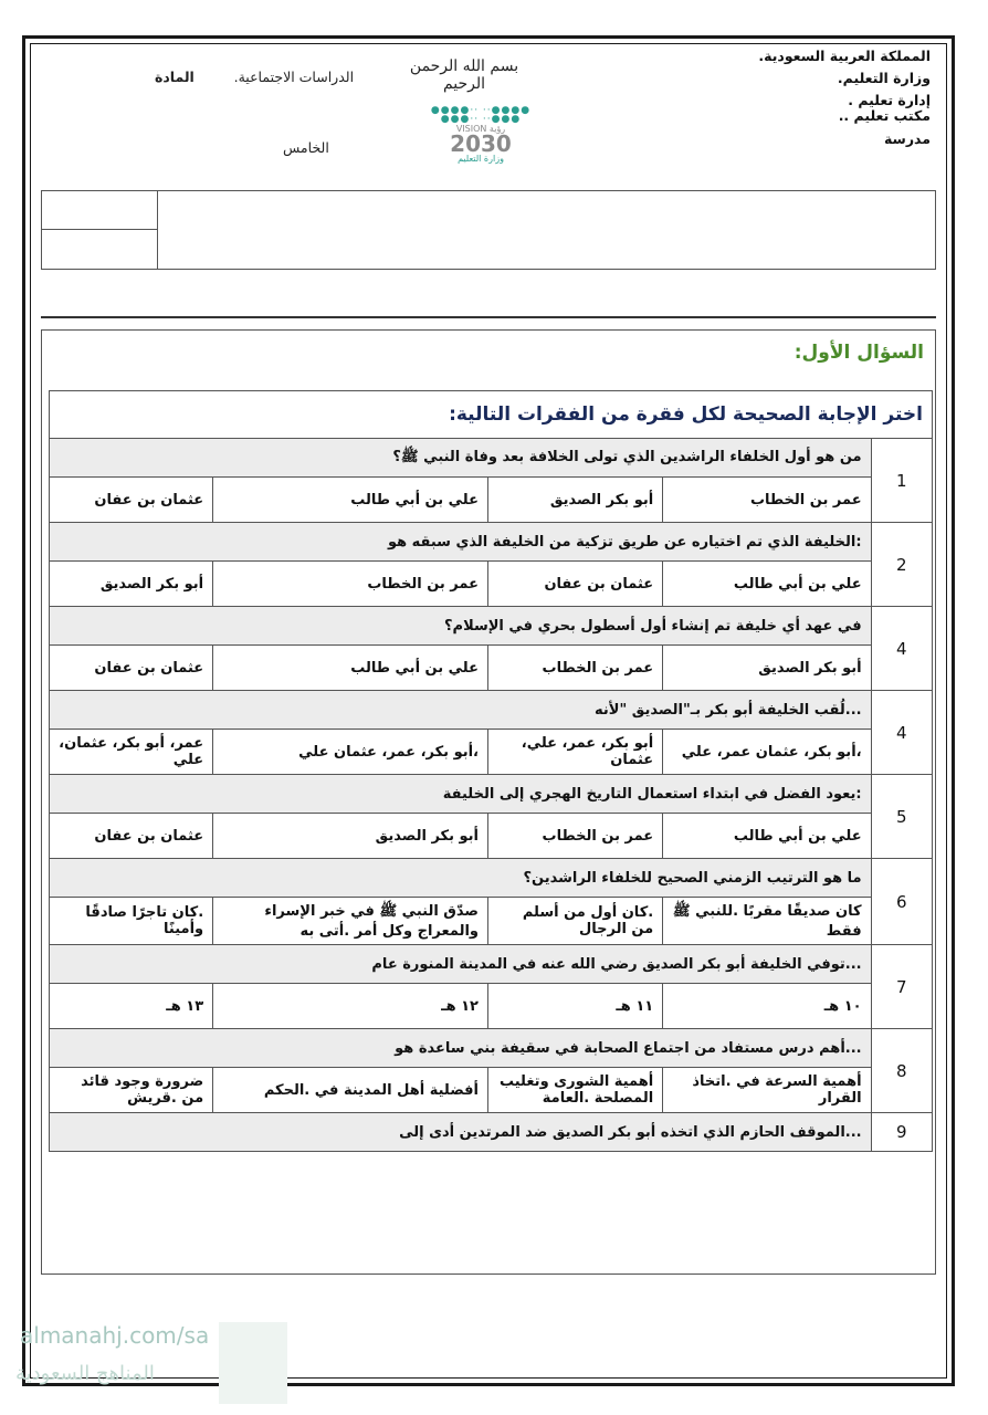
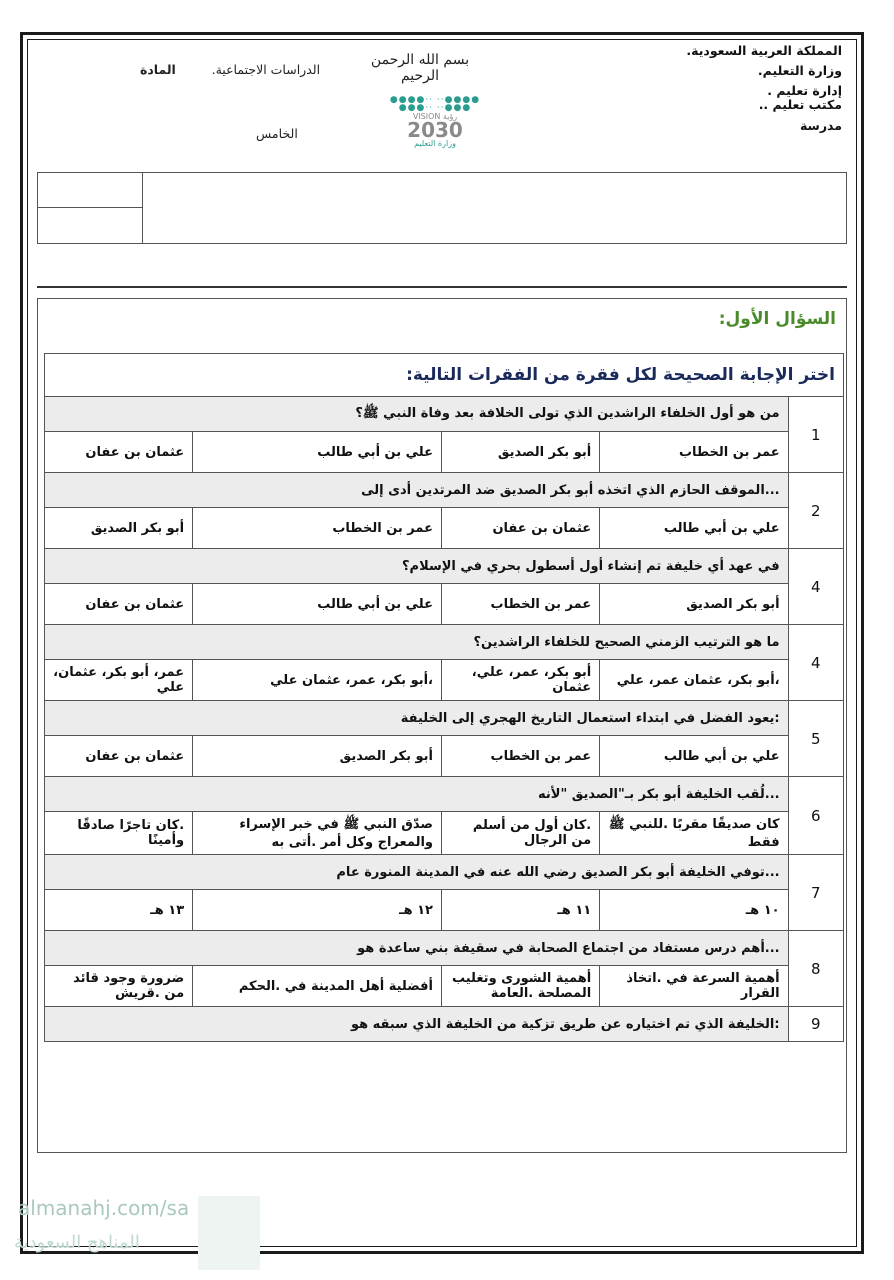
  المملكة العربية السعودية.
  وزارة التعليم.
  إدارة تعليم .
  مكتب تعليم ..
  مدرسة
  بسم الله الرحمن الرحيم
  الدراسات الاجتماعية. المادة
  الخامس
  ●●●●·· ··●●●●
  ●●●·· ··●●●
  VISION رؤية
  2030
  وزارة التعليم
  السؤال الأول:
  اختر الإجابة الصحيحة لكل فقرة من الفقرات التالية:
  1	من هو أول الخلفاء الراشدين الذي تولى الخلافة بعد وفاة النبي ﷺ؟
  عمر بن الخطاب	أبو بكر الصديق	علي بن أبي طالب	عثمان بن عفان
- 2	:الخليفة الذي تم اختياره عن طريق تزكية من الخليفة الذي سبقه هو
+ 2	...الموقف الحازم الذي اتخذه أبو بكر الصديق ضد المرتدين أدى إلى
  علي بن أبي طالب	عثمان بن عفان	عمر بن الخطاب	أبو بكر الصديق
  4	في عهد أي خليفة تم إنشاء أول أسطول بحري في الإسلام؟
  أبو بكر الصديق	عمر بن الخطاب	علي بن أبي طالب	عثمان بن عفان
- 4	...لُقب الخليفة أبو بكر بـ"الصديق "لأنه
+ 4	ما هو الترتيب الزمني الصحيح للخلفاء الراشدين؟
  ،أبو بكر، عثمان عمر، علي	أبو بكر، عمر، علي، عثمان	،أبو بكر، عمر، عثمان علي	عمر، أبو بكر، عثمان، علي
  5	:يعود الفضل في ابتداء استعمال التاريخ الهجري إلى الخليفة
  علي بن أبي طالب	عمر بن الخطاب	أبو بكر الصديق	عثمان بن عفان
- 6	ما هو الترتيب الزمني الصحيح للخلفاء الراشدين؟
+ 6	...لُقب الخليفة أبو بكر بـ"الصديق "لأنه
  كان صديقًا مقربًا .للنبي ﷺ فقط	.كان أول من أسلم من الرجال	صدّق النبي ﷺ في خبر الإسراء والمعراج وكل أمر .أتى به	.كان تاجرًا صادقًا وأمينًا
  7	...توفي الخليفة أبو بكر الصديق رضي الله عنه في المدينة المنورة عام
  ١٠ هـ	١١ هـ	١٢ هـ	١٣ هـ
  8	...أهم درس مستفاد من اجتماع الصحابة في سقيفة بني ساعدة هو
  أهمية السرعة في .اتخاذ القرار	أهمية الشورى وتغليب المصلحة .العامة	أفضلية أهل المدينة في .الحكم	ضرورة وجود قائد من .قريش
- 9	...الموقف الحازم الذي اتخذه أبو بكر الصديق ضد المرتدين أدى إلى
+ 9	:الخليفة الذي تم اختياره عن طريق تزكية من الخليفة الذي سبقه هو
  almanahj.com/sa
  المناهج السعودية
